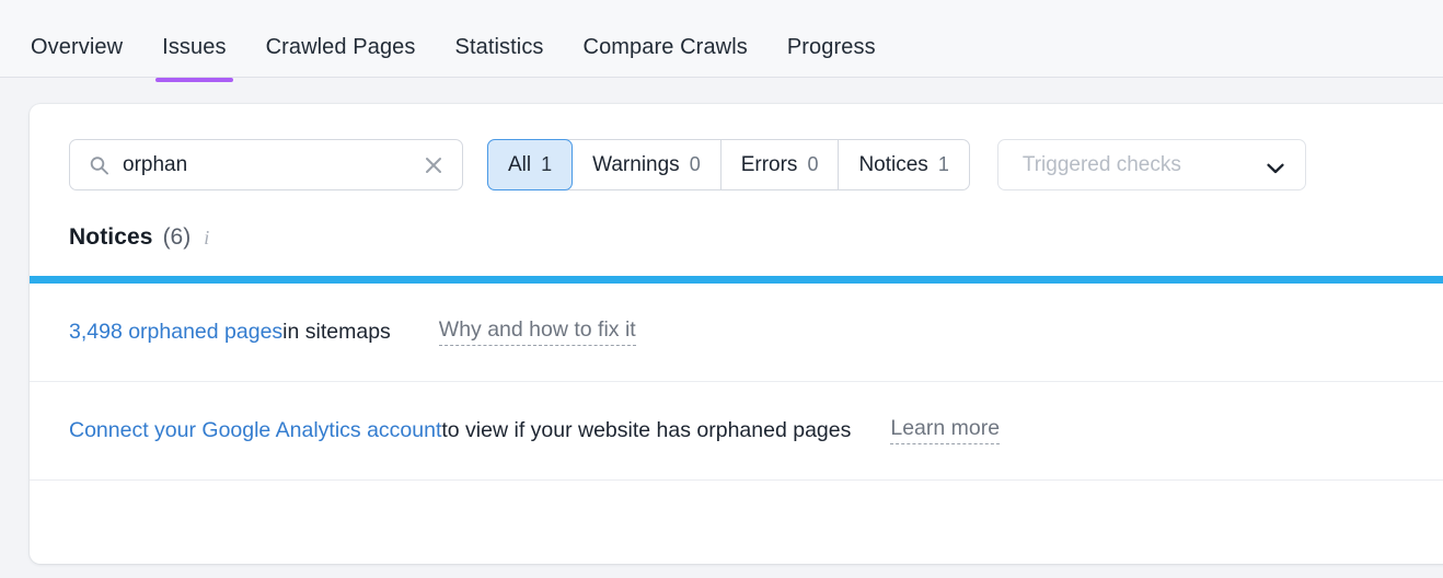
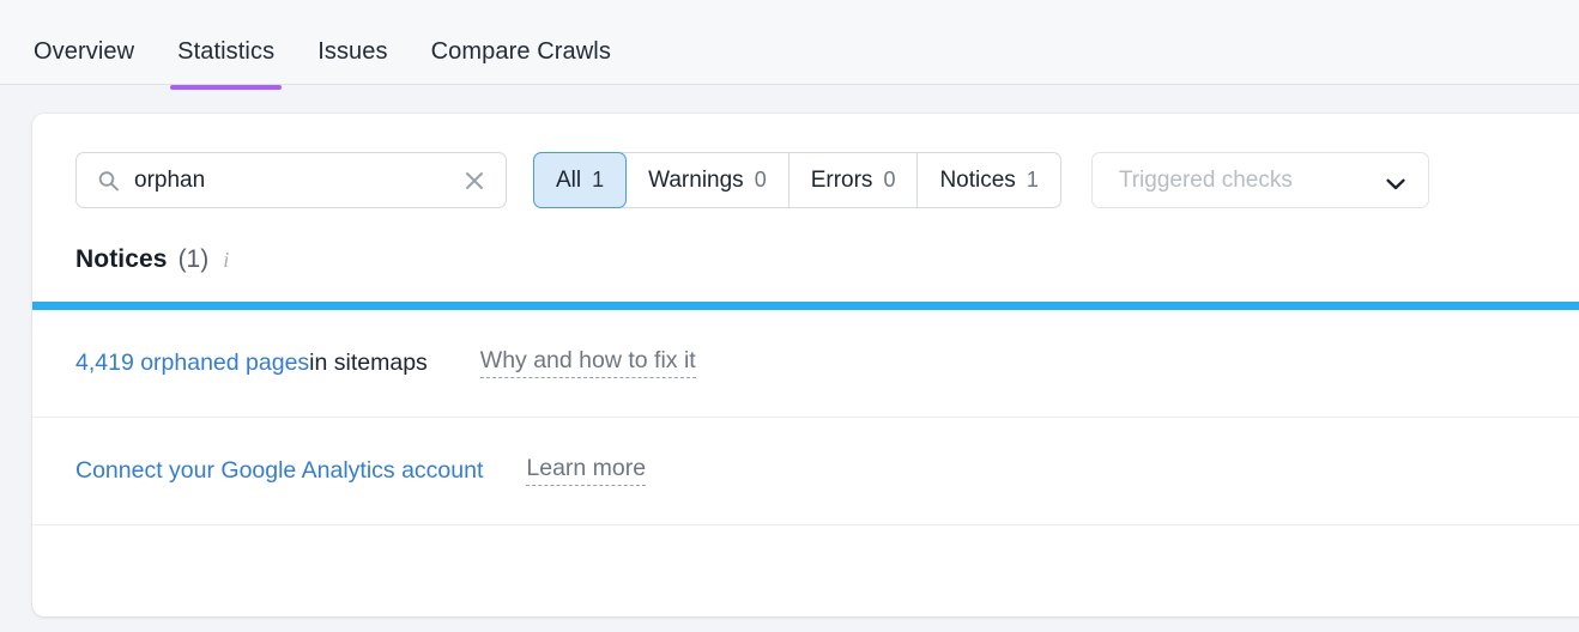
  Overview
- Issues
+ Statistics
- Crawled Pages
- Statistics
+ Issues
  Compare Crawls
- Progress
  orphan
  All
  1
  Warnings
  0
  Errors
  0
  Notices
  1
  Triggered checks
  Notices
- (6)
+ (1)
  i
- 3,498 orphaned pages
+ 4,419 orphaned pages
  in sitemaps
  Why and how to fix it
  Connect your Google Analytics account
- to view if your website has orphaned pages
  Learn more
